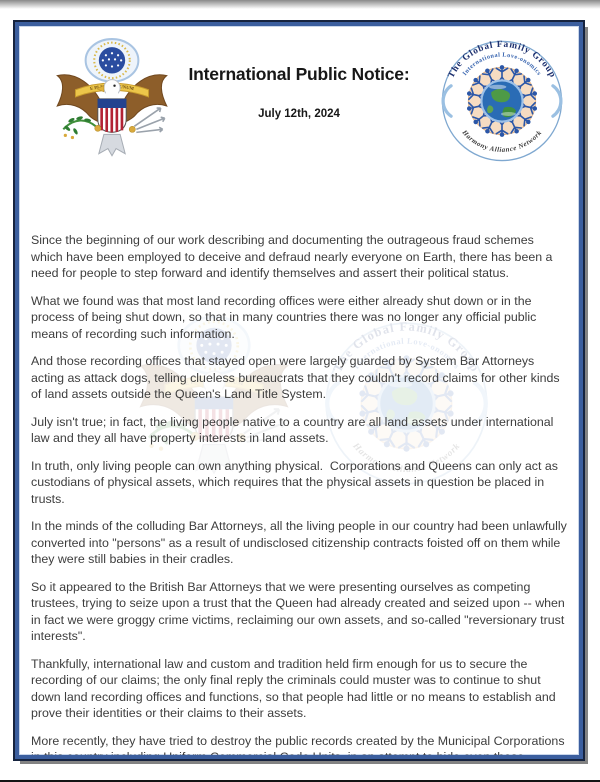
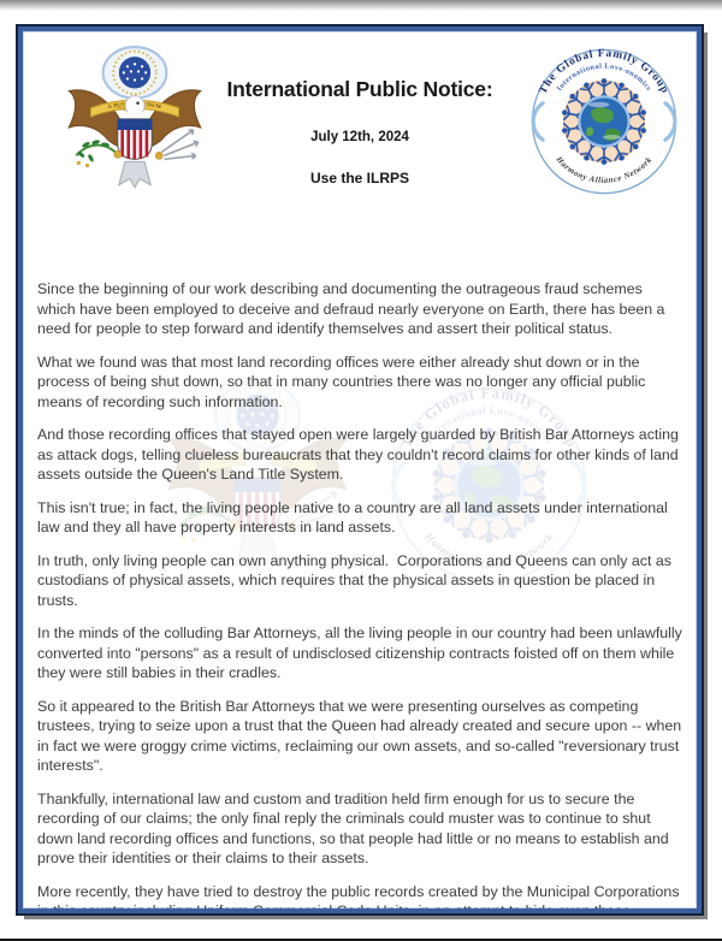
  International Public Notice:
  July 12th, 2024
+ Use the ILRPS
  Since the beginning of our work describing and documenting the outrageous fraud schemes which have been employed to deceive and defraud nearly everyone on Earth, there has been a need for people to step forward and identify themselves and assert their political status.
  What we found was that most land recording offices were either already shut down or in the process of being shut down, so that in many countries there was no longer any official public means of recording such information.
- And those recording offices that stayed open were largely guarded by System Bar Attorneys acting as attack dogs, telling clueless bureaucrats that they couldn't record claims for other kinds of land assets outside the Queen's Land Title System.
+ And those recording offices that stayed open were largely guarded by British Bar Attorneys acting as attack dogs, telling clueless bureaucrats that they couldn't record claims for other kinds of land assets outside the Queen's Land Title System.
- July isn't true; in fact, the living people native to a country are all land assets under international law and they all have property interests in land assets.
+ This isn't true; in fact, the living people native to a country are all land assets under international law and they all have property interests in land assets.
  In truth, only living people can own anything physical. Corporations and Queens can only act as custodians of physical assets, which requires that the physical assets in question be placed in trusts.
  In the minds of the colluding Bar Attorneys, all the living people in our country had been unlawfully converted into "persons" as a result of undisclosed citizenship contracts foisted off on them while they were still babies in their cradles.
- So it appeared to the British Bar Attorneys that we were presenting ourselves as competing trustees, trying to seize upon a trust that the Queen had already created and seized upon -- when in fact we were groggy crime victims, reclaiming our own assets, and so-called "reversionary trust interests".
+ So it appeared to the British Bar Attorneys that we were presenting ourselves as competing trustees, trying to seize upon a trust that the Queen had already created and secure upon -- when in fact we were groggy crime victims, reclaiming our own assets, and so-called "reversionary trust interests".
  Thankfully, international law and custom and tradition held firm enough for us to secure the recording of our claims; the only final reply the criminals could muster was to continue to shut down land recording offices and functions, so that people had little or no means to establish and prove their identities or their claims to their assets.
